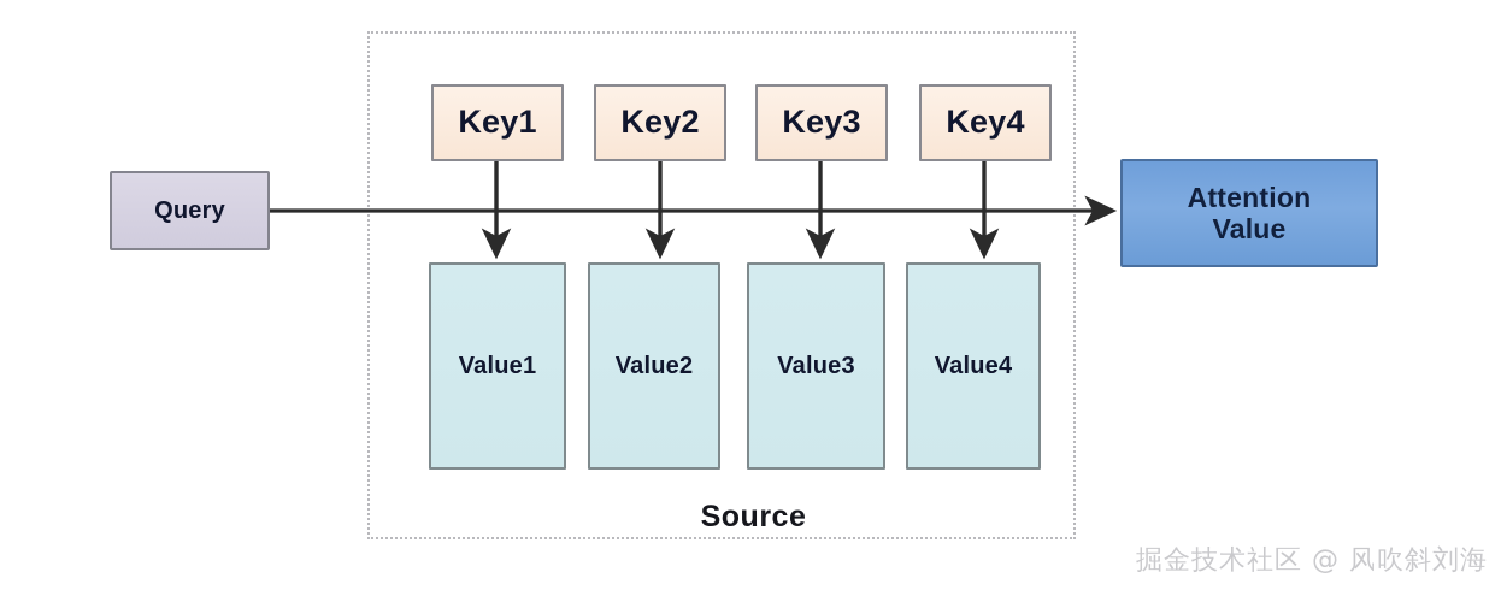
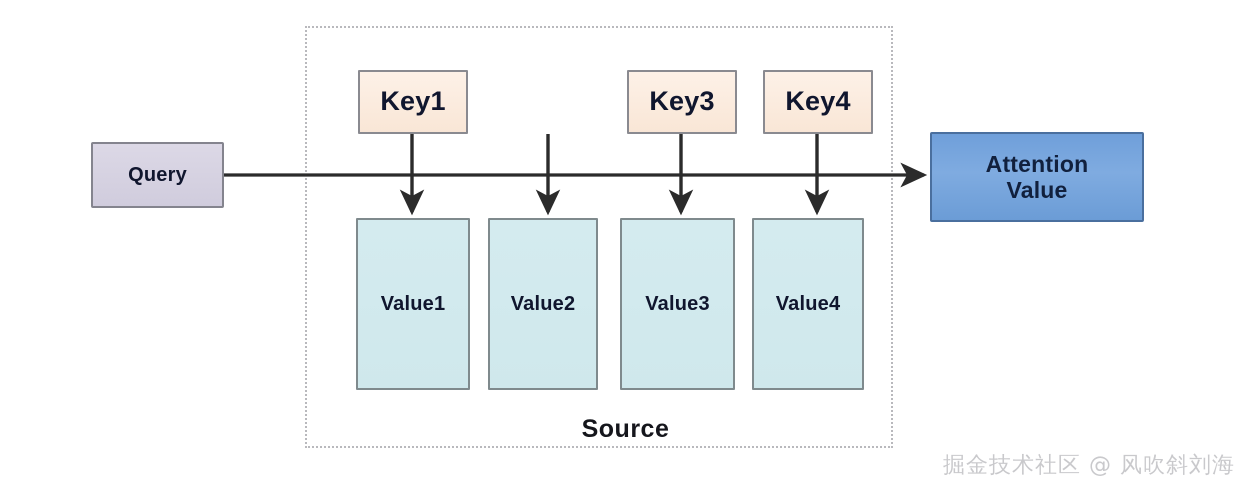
  Key1
- Key2
  Key3
  Key4
  Value1
  Value2
  Value3
  Value4
  Source
  Query
  Attention
  Value
  掘金技术社区 @ 风吹斜刘海
